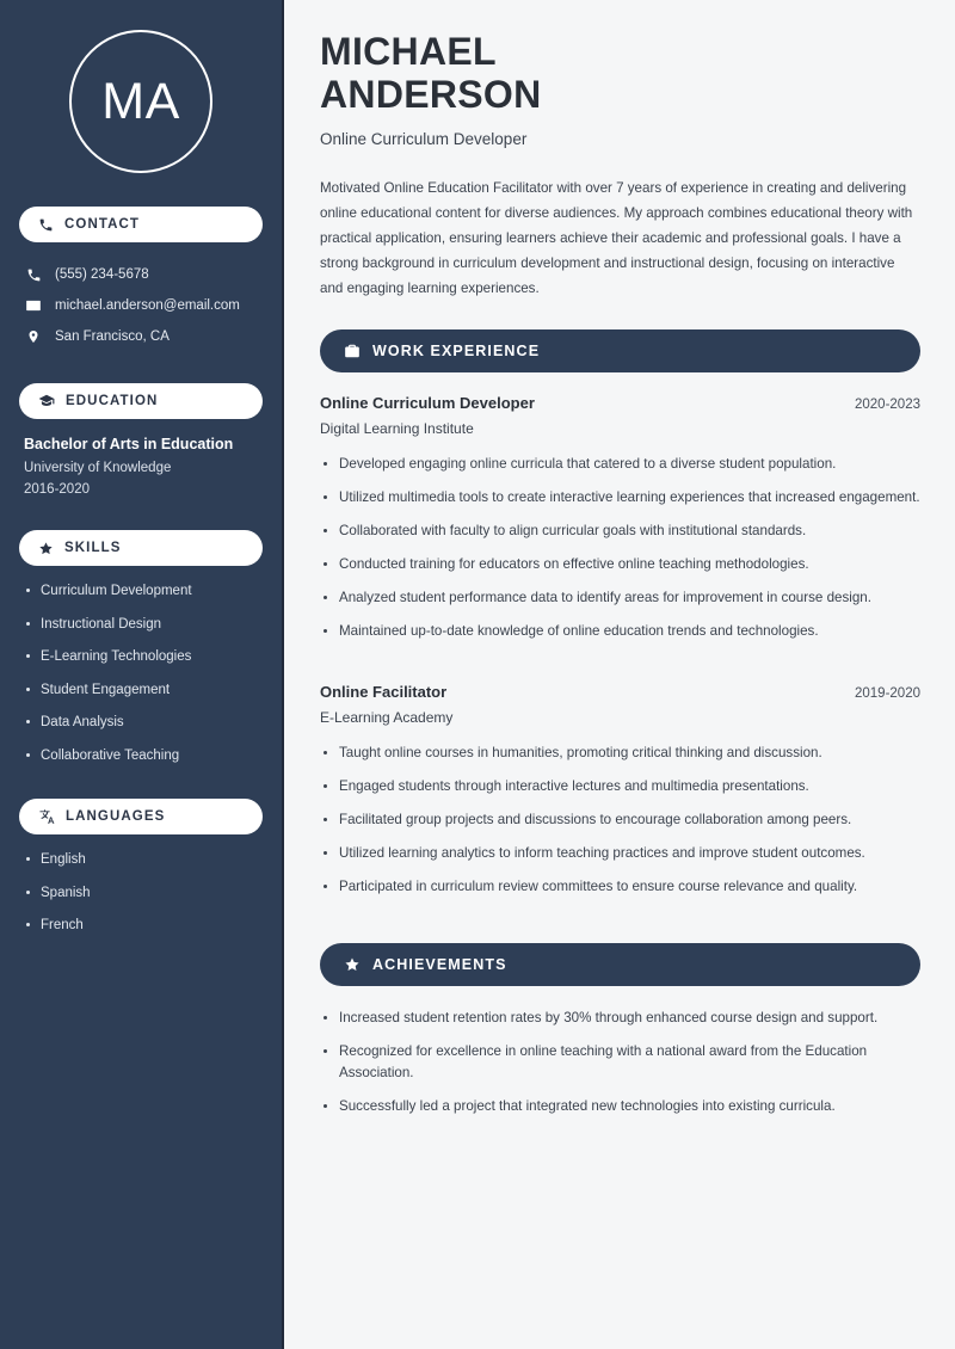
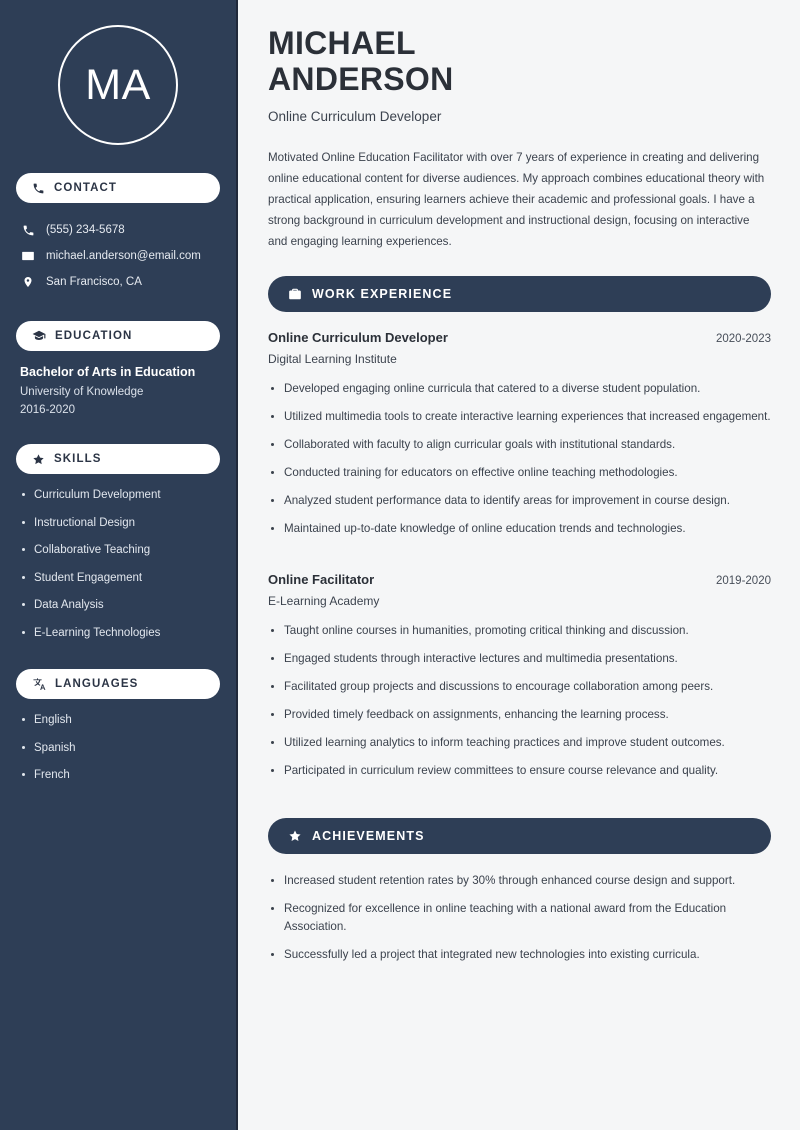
  MA
  CONTACT
  (555) 234-5678
  michael.anderson@email.com
  San Francisco, CA
  EDUCATION
  Bachelor of Arts in Education
  University of Knowledge
  2016-2020
  SKILLS
  Curriculum Development
  Instructional Design
- E-Learning Technologies
+ Collaborative Teaching
  Student Engagement
  Data Analysis
- Collaborative Teaching
+ E-Learning Technologies
  LANGUAGES
  English
  Spanish
  French
  MICHAEL
  ANDERSON
  Online Curriculum Developer
  Motivated Online Education Facilitator with over 7 years of experience in creating and delivering online educational content for diverse audiences. My approach combines educational theory with practical application, ensuring learners achieve their academic and professional goals. I have a strong background in curriculum development and instructional design, focusing on interactive and engaging learning experiences.
  WORK EXPERIENCE
  Online Curriculum Developer
  2020-2023
  Digital Learning Institute
  Developed engaging online curricula that catered to a diverse student population.
  Utilized multimedia tools to create interactive learning experiences that increased engagement.
  Collaborated with faculty to align curricular goals with institutional standards.
  Conducted training for educators on effective online teaching methodologies.
  Analyzed student performance data to identify areas for improvement in course design.
  Maintained up-to-date knowledge of online education trends and technologies.
  Online Facilitator
  2019-2020
  E-Learning Academy
  Taught online courses in humanities, promoting critical thinking and discussion.
  Engaged students through interactive lectures and multimedia presentations.
  Facilitated group projects and discussions to encourage collaboration among peers.
+ Provided timely feedback on assignments, enhancing the learning process.
  Utilized learning analytics to inform teaching practices and improve student outcomes.
  Participated in curriculum review committees to ensure course relevance and quality.
  ACHIEVEMENTS
  Increased student retention rates by 30% through enhanced course design and support.
  Recognized for excellence in online teaching with a national award from the Education Association.
  Successfully led a project that integrated new technologies into existing curricula.
